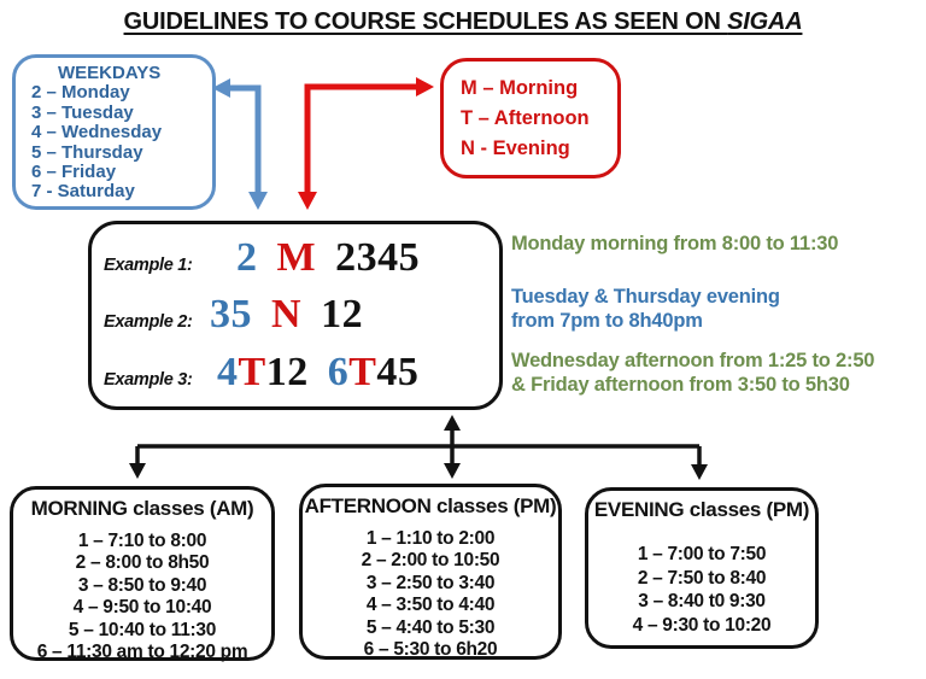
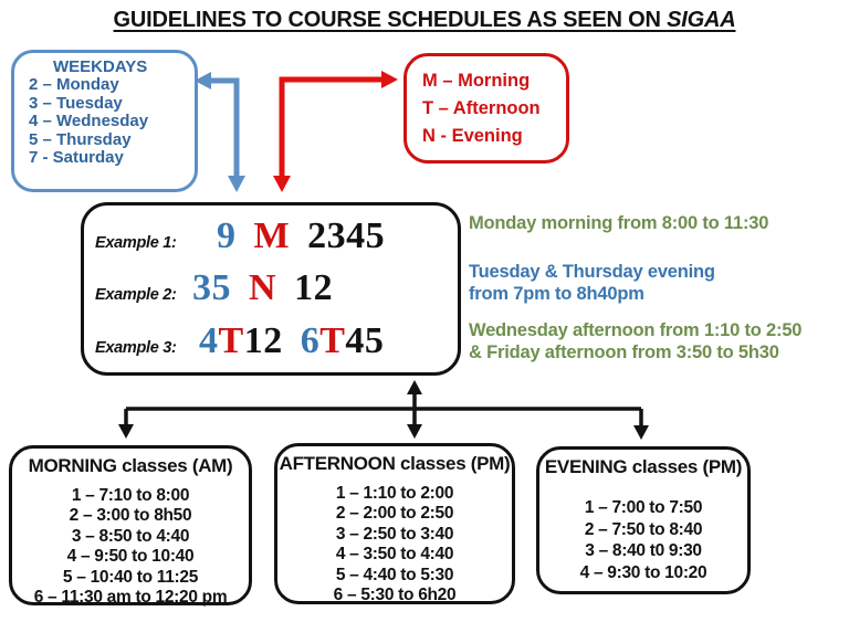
  GUIDELINES TO COURSE SCHEDULES AS SEEN ON SIGAA
  WEEKDAYS
  2 – Monday
  3 – Tuesday
  4 – Wednesday
  5 – Thursday
- 6 – Friday
  7 - Saturday
  M – Morning
  T – Afternoon
  N - Evening
  Example 1:
- 2 M 2345
+ 9 M 2345
  Example 2:
  35 N 12
  Example 3:
  4T12 6T45
  Monday morning from 8:00 to 11:30
  Tuesday & Thursday evening
  from 7pm to 8h40pm
- Wednesday afternoon from 1:25 to 2:50
+ Wednesday afternoon from 1:10 to 2:50
  & Friday afternoon from 3:50 to 5h30
  MORNING classes (AM)
  1 – 7:10 to 8:00
- 2 – 8:00 to 8h50
+ 2 – 3:00 to 8h50
- 3 – 8:50 to 9:40
+ 3 – 8:50 to 4:40
  4 – 9:50 to 10:40
- 5 – 10:40 to 11:30
+ 5 – 10:40 to 11:25
  6 – 11:30 am to 12:20 pm
  AFTERNOON classes (PM)
  1 – 1:10 to 2:00
- 2 – 2:00 to 10:50
+ 2 – 2:00 to 2:50
  3 – 2:50 to 3:40
  4 – 3:50 to 4:40
  5 – 4:40 to 5:30
  6 – 5:30 to 6h20
  EVENING classes (PM)
  1 – 7:00 to 7:50
  2 – 7:50 to 8:40
  3 – 8:40 t0 9:30
  4 – 9:30 to 10:20
